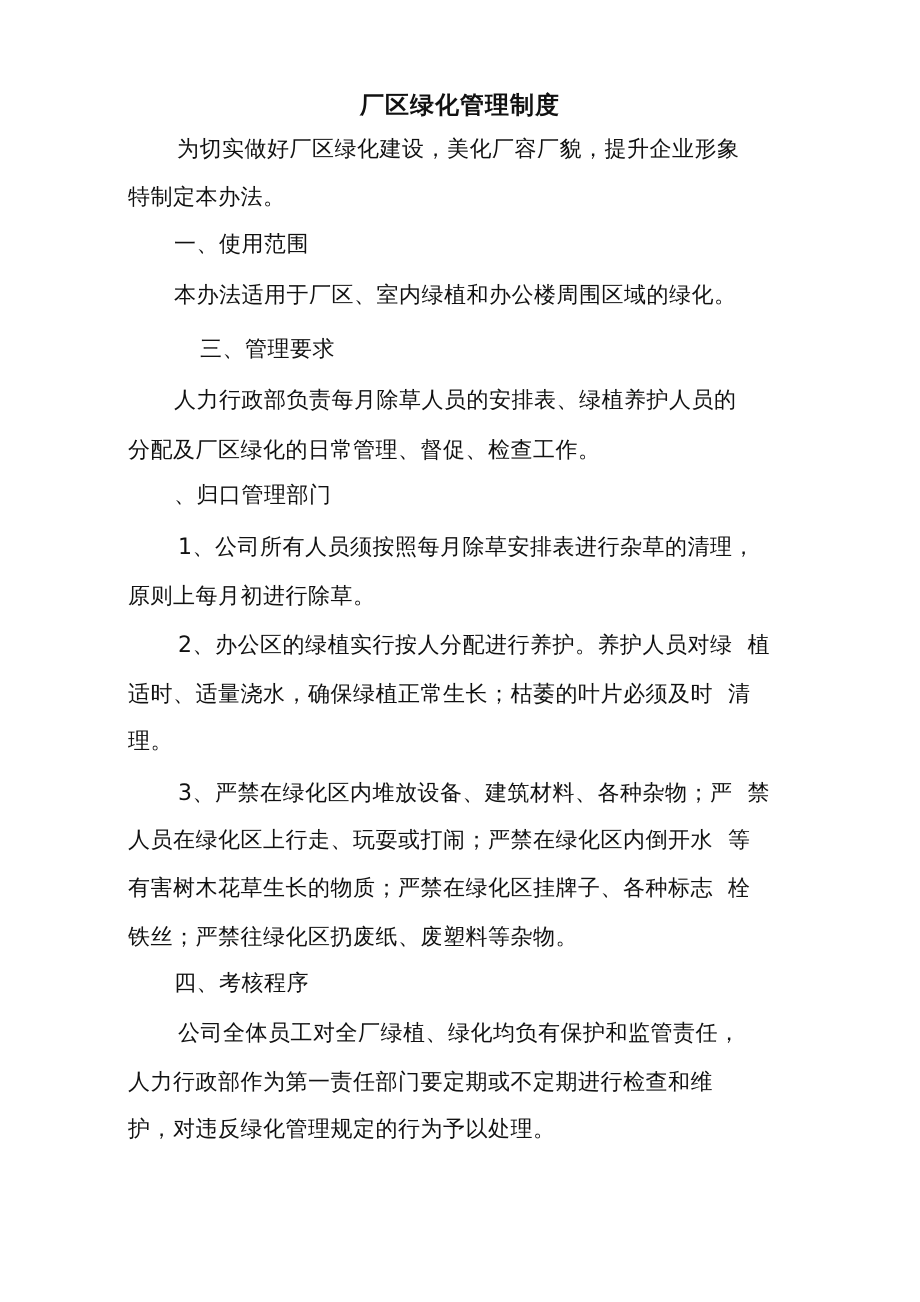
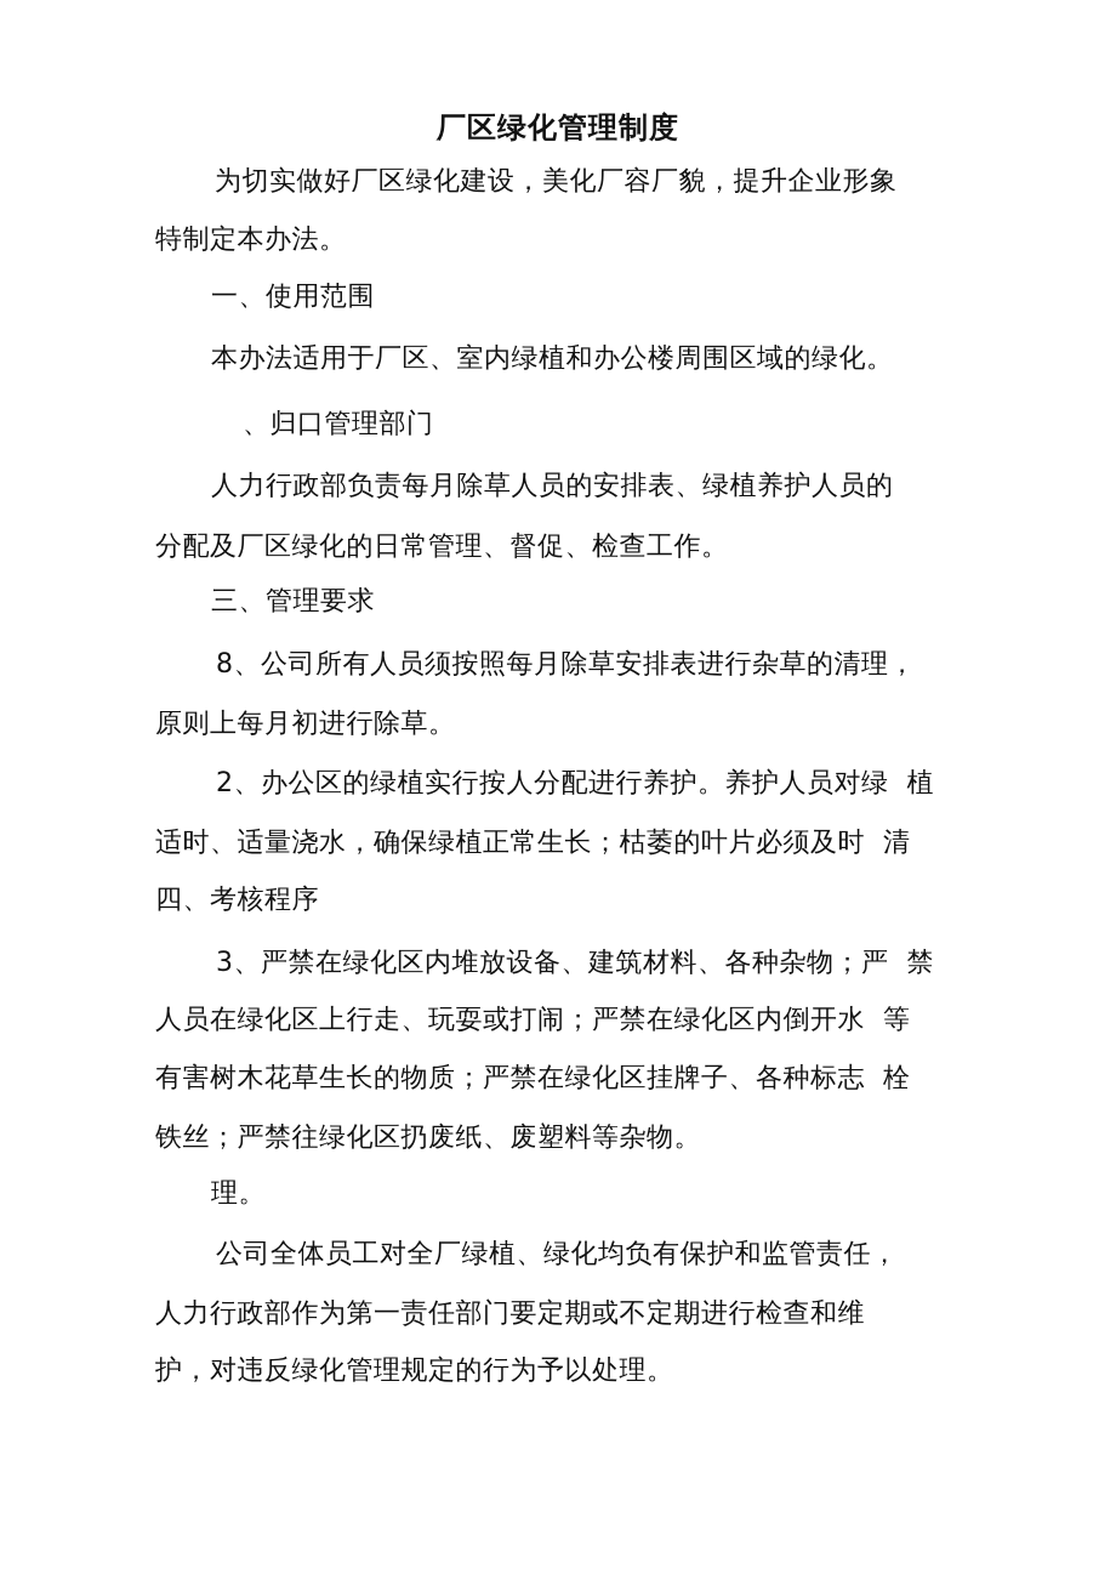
  厂区绿化管理制度
  为切实做好厂区绿化建设，美化厂容厂貌，提升企业形象
  特制定本办法。
  一、使用范围
  本办法适用于厂区、室内绿植和办公楼周围区域的绿化。
- 三、管理要求
+ 、归口管理部门
  人力行政部负责每月除草人员的安排表、绿植养护人员的
  分配及厂区绿化的日常管理、督促、检查工作。
- 、归口管理部门
+ 三、管理要求
- 1、公司所有人员须按照每月除草安排表进行杂草的清理，
+ 8、公司所有人员须按照每月除草安排表进行杂草的清理，
  原则上每月初进行除草。
  2、办公区的绿植实行按人分配进行养护。养护人员对绿 植
  适时、适量浇水，确保绿植正常生长；枯萎的叶片必须及时 清
- 理。
+ 四、考核程序
  3、严禁在绿化区内堆放设备、建筑材料、各种杂物；严 禁
  人员在绿化区上行走、玩耍或打闹；严禁在绿化区内倒开水 等
  有害树木花草生长的物质；严禁在绿化区挂牌子、各种标志 栓
  铁丝；严禁往绿化区扔废纸、废塑料等杂物。
- 四、考核程序
+ 理。
  公司全体员工对全厂绿植、绿化均负有保护和监管责任，
  人力行政部作为第一责任部门要定期或不定期进行检查和维
  护，对违反绿化管理规定的行为予以处理。
